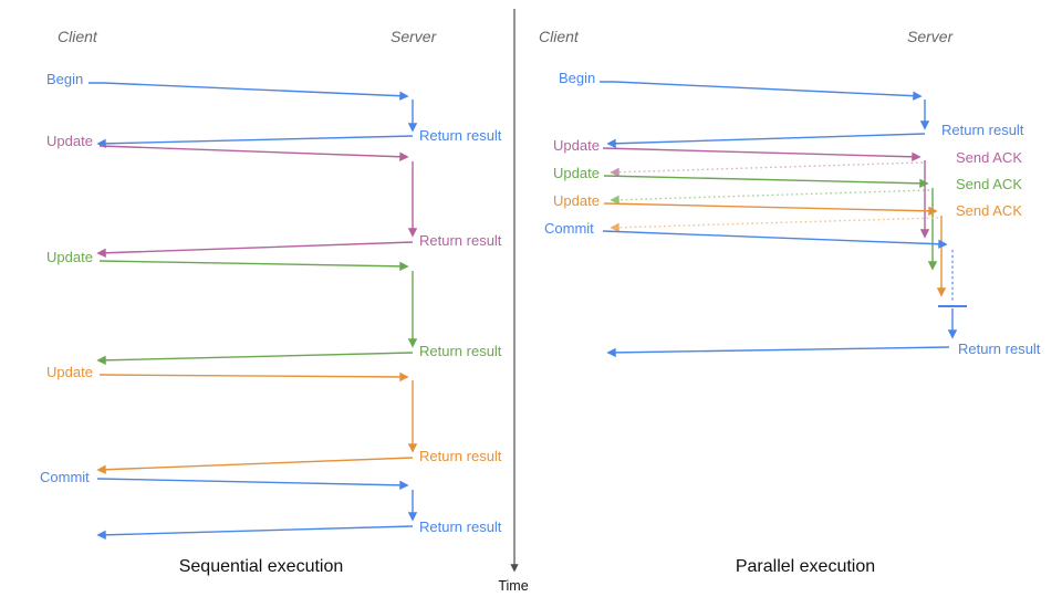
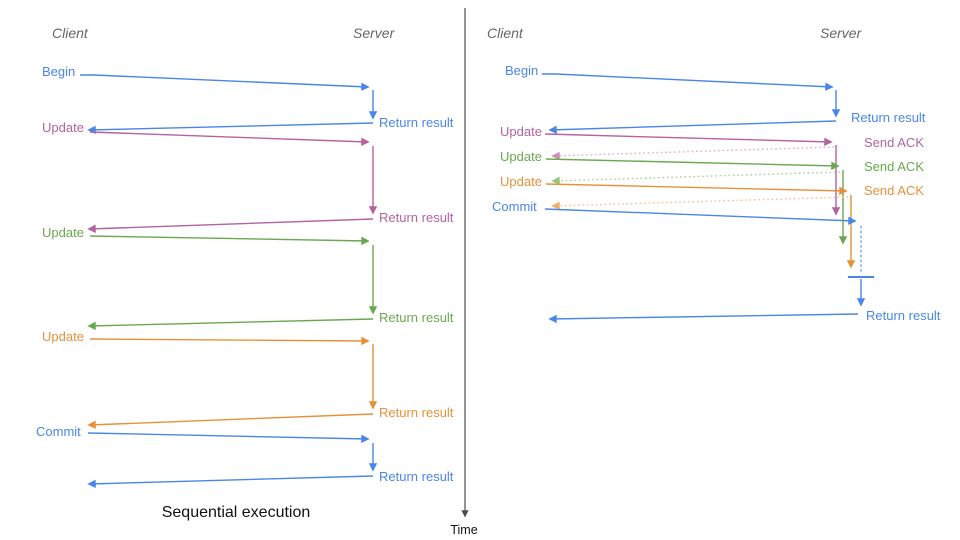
  Time
  Client
  Server
  Begin
  Return result
  Update
  Return result
  Update
  Return result
  Update
  Return result
  Commit
  Return result
  Sequential execution
  Client
  Server
  Begin
  Return result
  Update
  Send ACK
  Update
  Send ACK
  Update
  Send ACK
  Commit
  Return result
- Parallel execution
